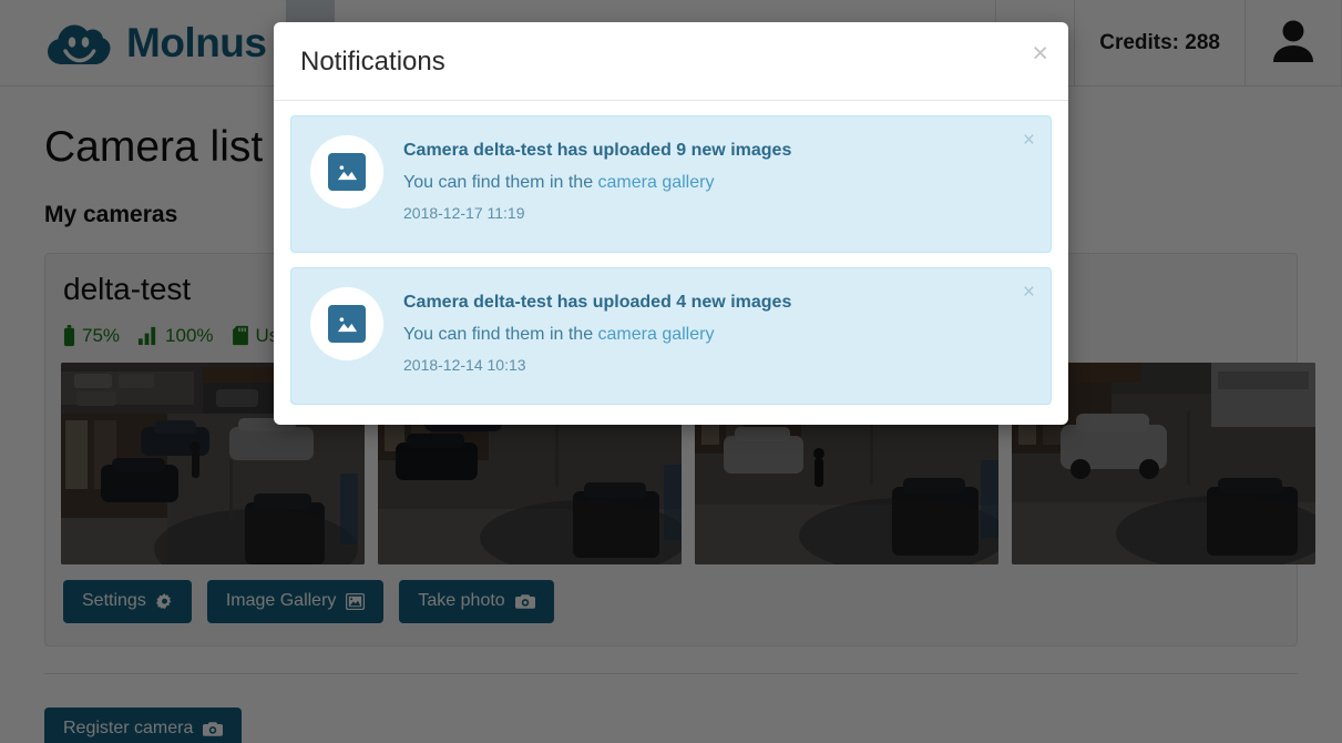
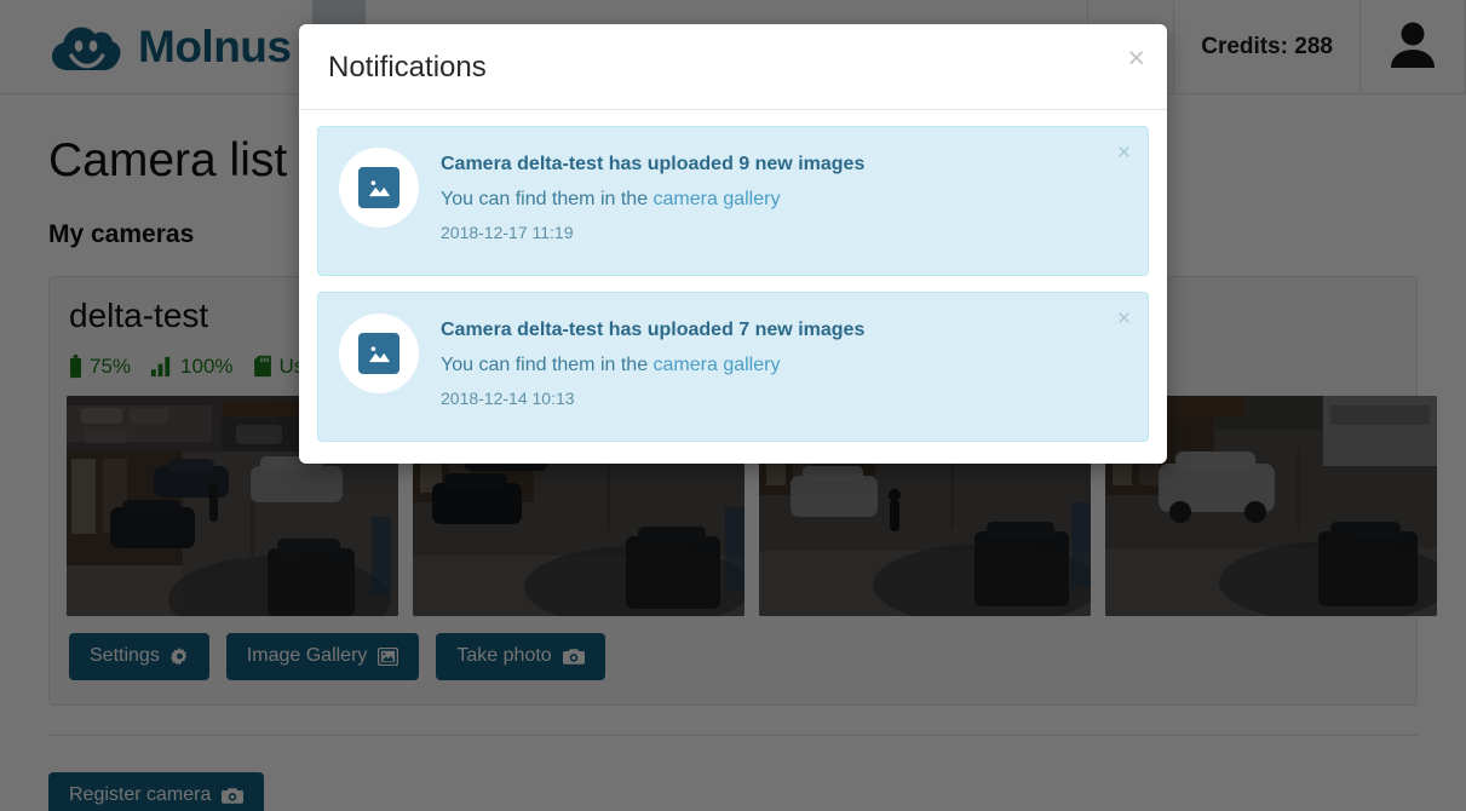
  Molnus
  Credits: 288
  Camera list
  My cameras
  delta-test
  75%
  100%
  Settings
  Image Gallery
  Take photo
  Register camera
  Notifications
  ×
  Camera delta-test has uploaded 9 new images
  You can find them in the camera gallery
  2018-12-17 11:19
  ×
- Camera delta-test has uploaded 4 new images
+ Camera delta-test has uploaded 7 new images
  You can find them in the camera gallery
  2018-12-14 10:13
  ×
